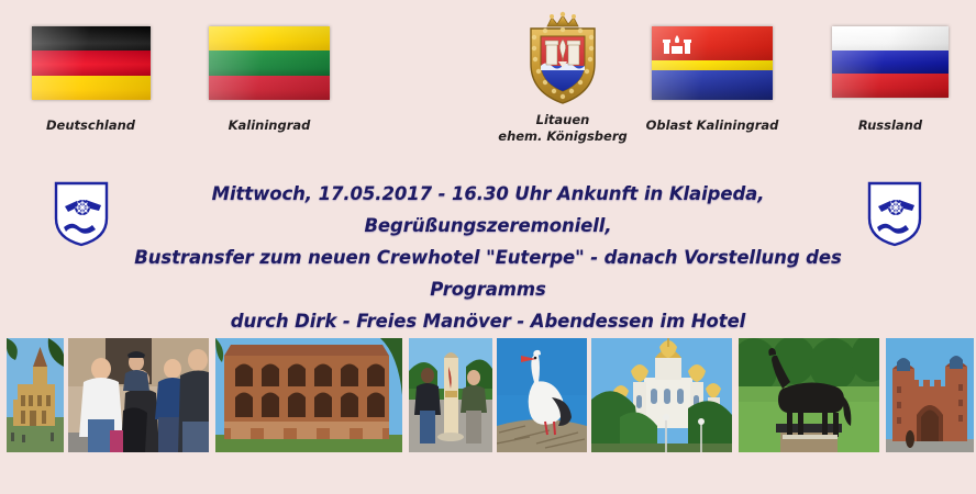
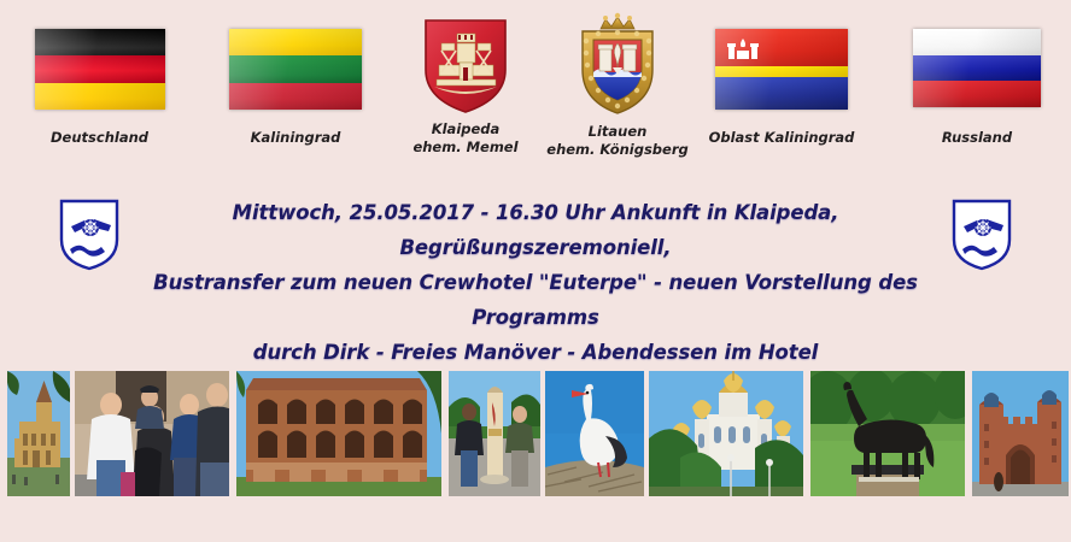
  Deutschland
  Kaliningrad
+ Klaipeda
+ ehem. Memel
  Litauen
  ehem. Königsberg
  Oblast Kaliningrad
  Russland
- Mittwoch, 17.05.2017 - 16.30 Uhr Ankunft in Klaipeda, Begrüßungszeremoniell,
+ Mittwoch, 25.05.2017 - 16.30 Uhr Ankunft in Klaipeda, Begrüßungszeremoniell,
- Bustransfer zum neuen Crewhotel "Euterpe" - danach Vorstellung des Programms
+ Bustransfer zum neuen Crewhotel "Euterpe" - neuen Vorstellung des Programms
  durch Dirk - Freies Manöver - Abendessen im Hotel
